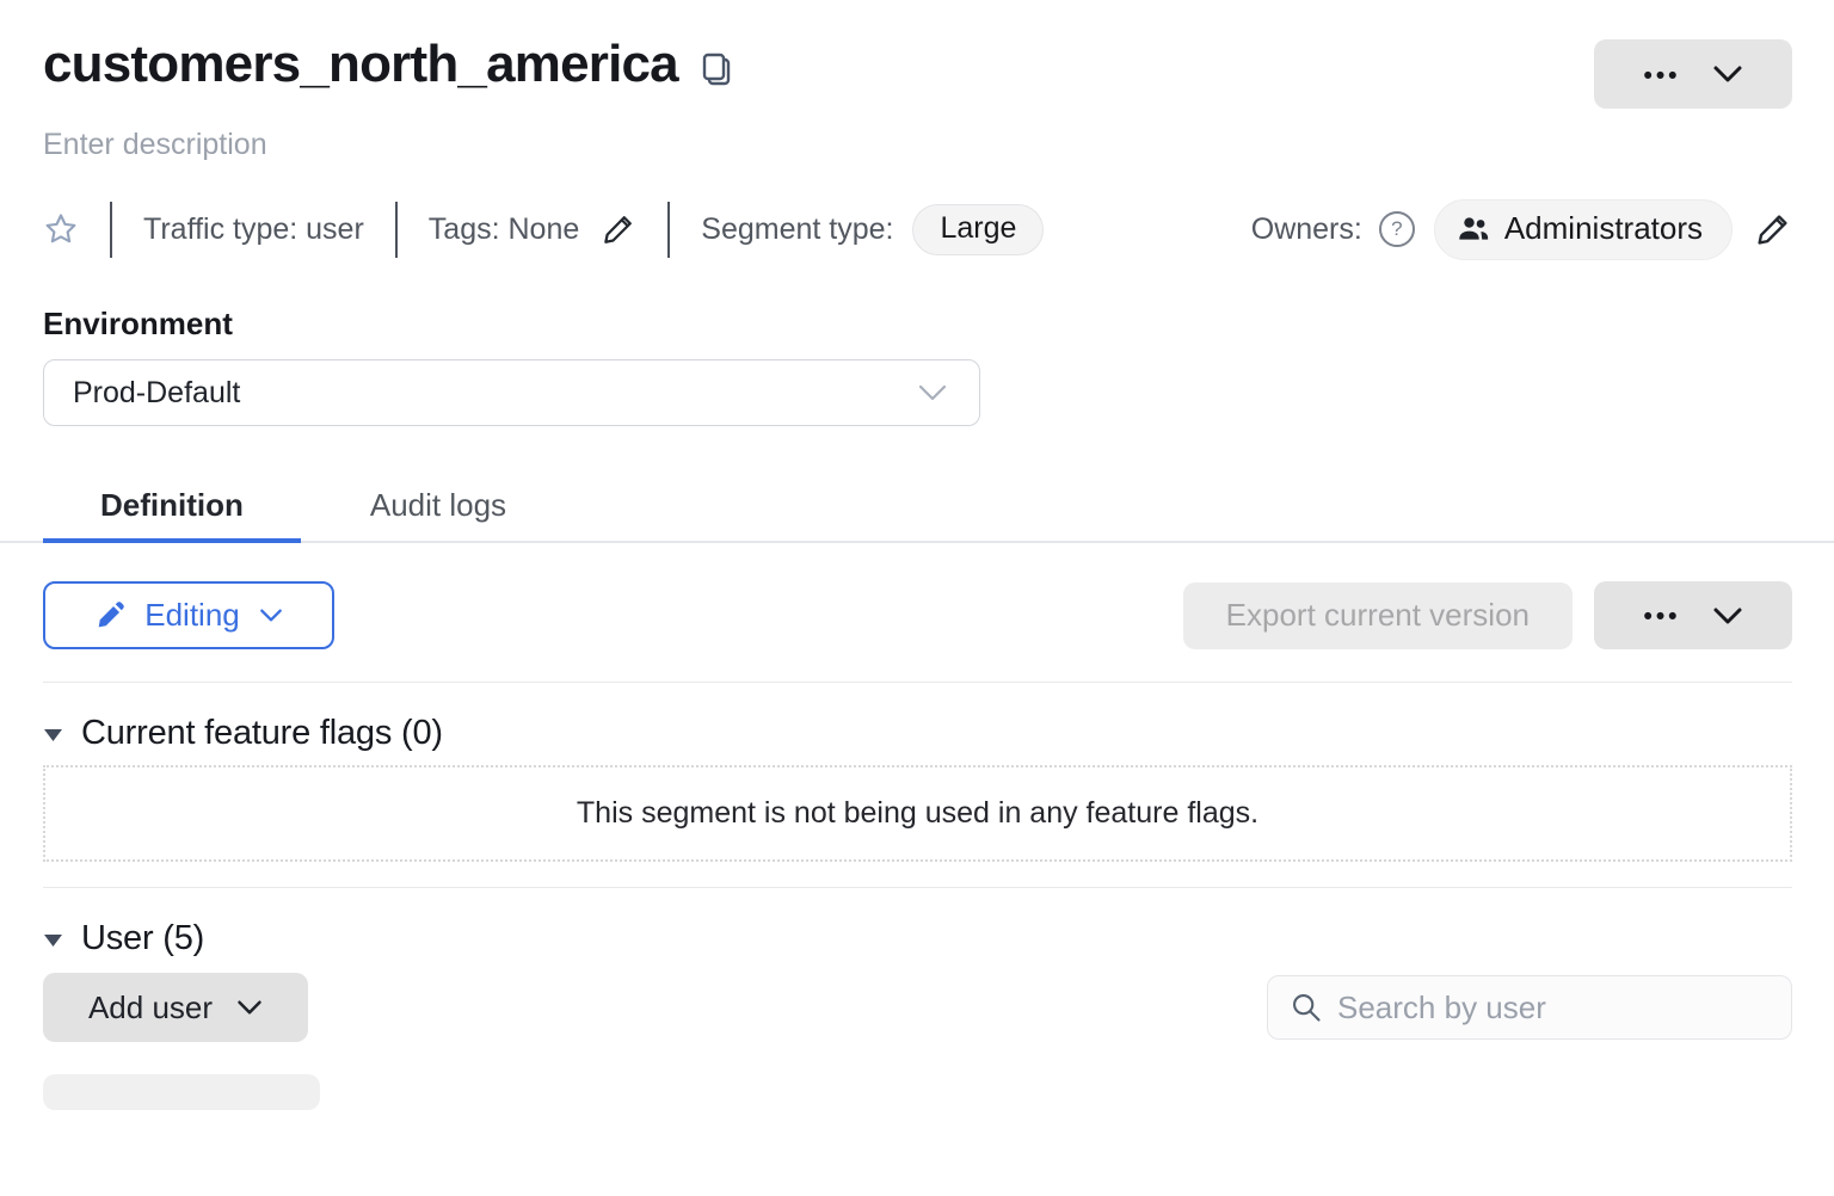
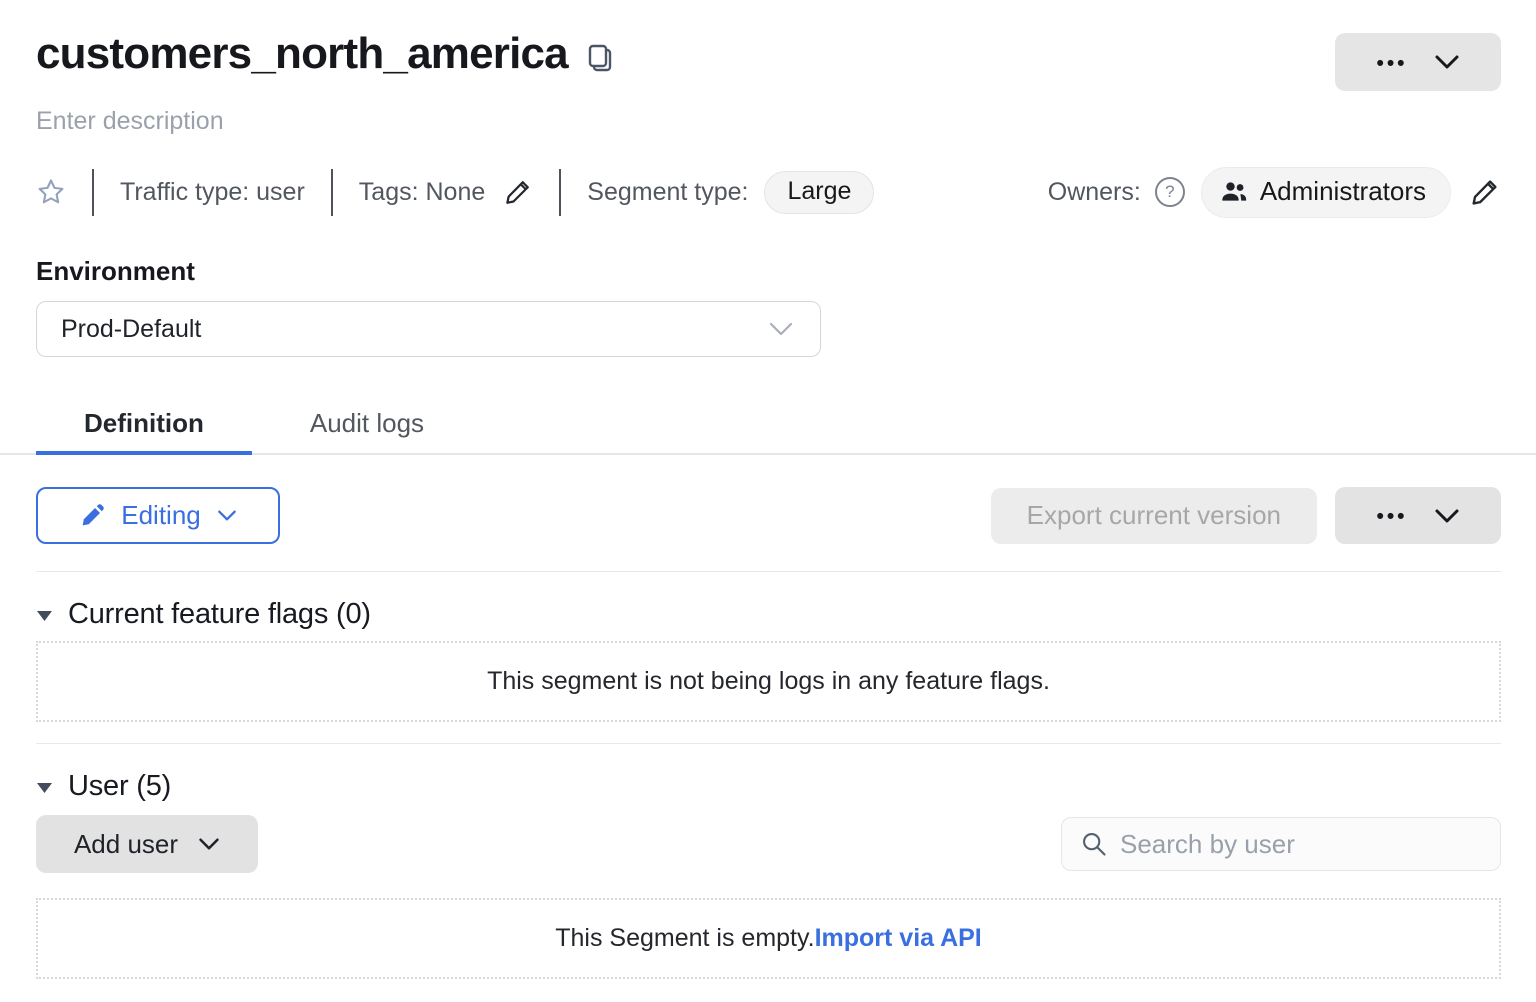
  customers_north_america
  •••
  Enter description
  Traffic type: user
  Tags: None
  Segment type:
  Large
  Owners:
  ?
  Administrators
  Environment
  Prod-Default
  Definition
  Audit logs
  Editing
  Export current version
  •••
  Current feature flags (0)
- This segment is not being used in any feature flags.
+ This segment is not being logs in any feature flags.
  User (5)
  Add user
  Search by user
+ This Segment is empty.
+ Import via API
